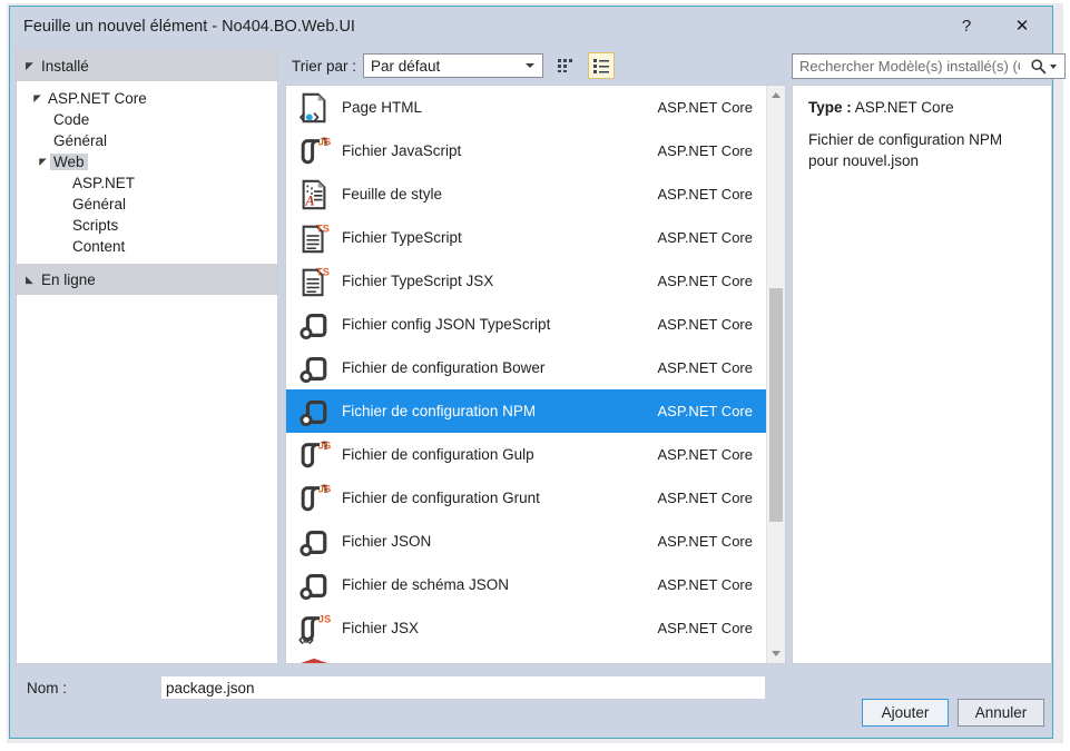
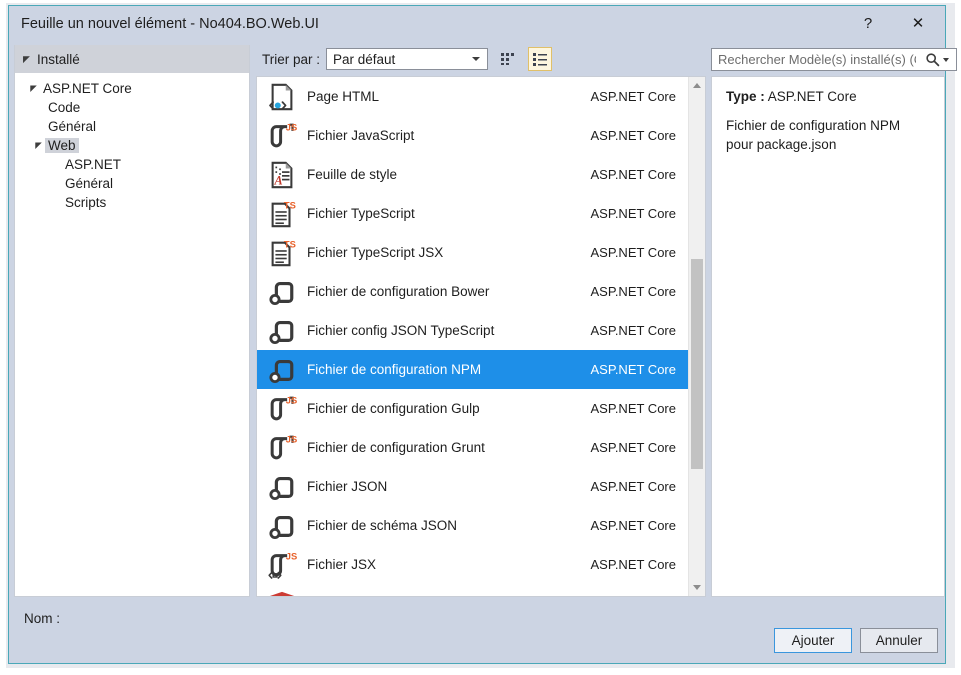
  Feuille un nouvel élément - No404.BO.Web.UI
  ?
  ✕
  ◤
  Installé
  ◤
  ASP.NET Core
  Code
  Général
  ◤
  Web
  ASP.NET
  Général
  Scripts
- Content
- ◣
- En ligne
  Trier par :
  Par défaut
  Page HTML
  ASP.NET Core
  JS
  Fichier JavaScript
  ASP.NET Core
  A
  Feuille de style
  ASP.NET Core
  TS
  Fichier TypeScript
  ASP.NET Core
  TS
  Fichier TypeScript JSX
  ASP.NET Core
- Fichier config JSON TypeScript
+ Fichier de configuration Bower
  ASP.NET Core
- Fichier de configuration Bower
+ Fichier config JSON TypeScript
  ASP.NET Core
  Fichier de configuration NPM
  ASP.NET Core
  JS
  Fichier de configuration Gulp
  ASP.NET Core
  JS
  Fichier de configuration Grunt
  ASP.NET Core
  Fichier JSON
  ASP.NET Core
  Fichier de schéma JSON
  ASP.NET Core
  JS
  Fichier JSX
  ASP.NET Core
  Rechercher Modèle(s) installé(s) (
  Type : ASP.NET Core
- Fichier de configuration NPM pour nouvel.json
+ Fichier de configuration NPM pour package.json
  Nom :
- package.json
  Ajouter
  Annuler
